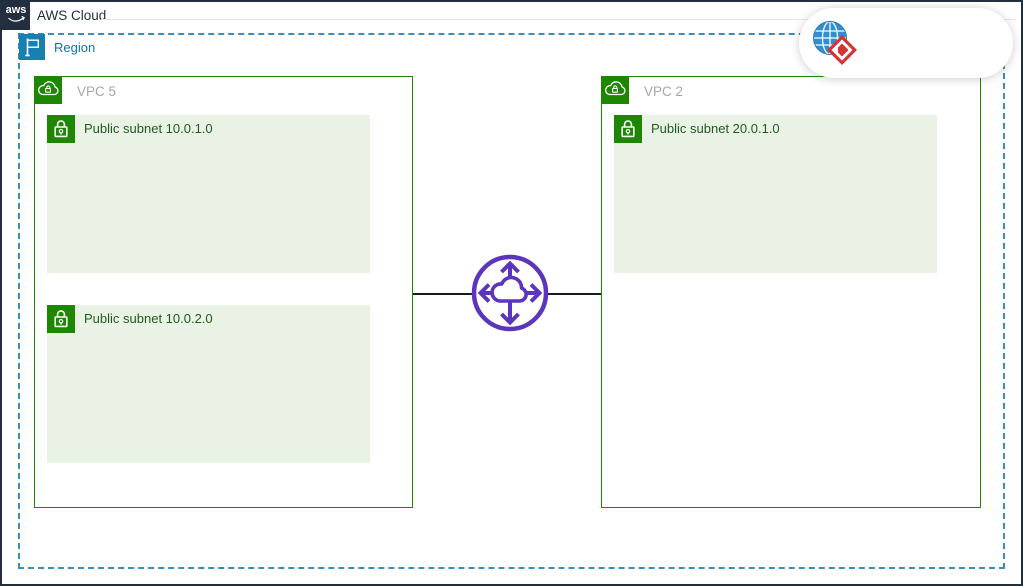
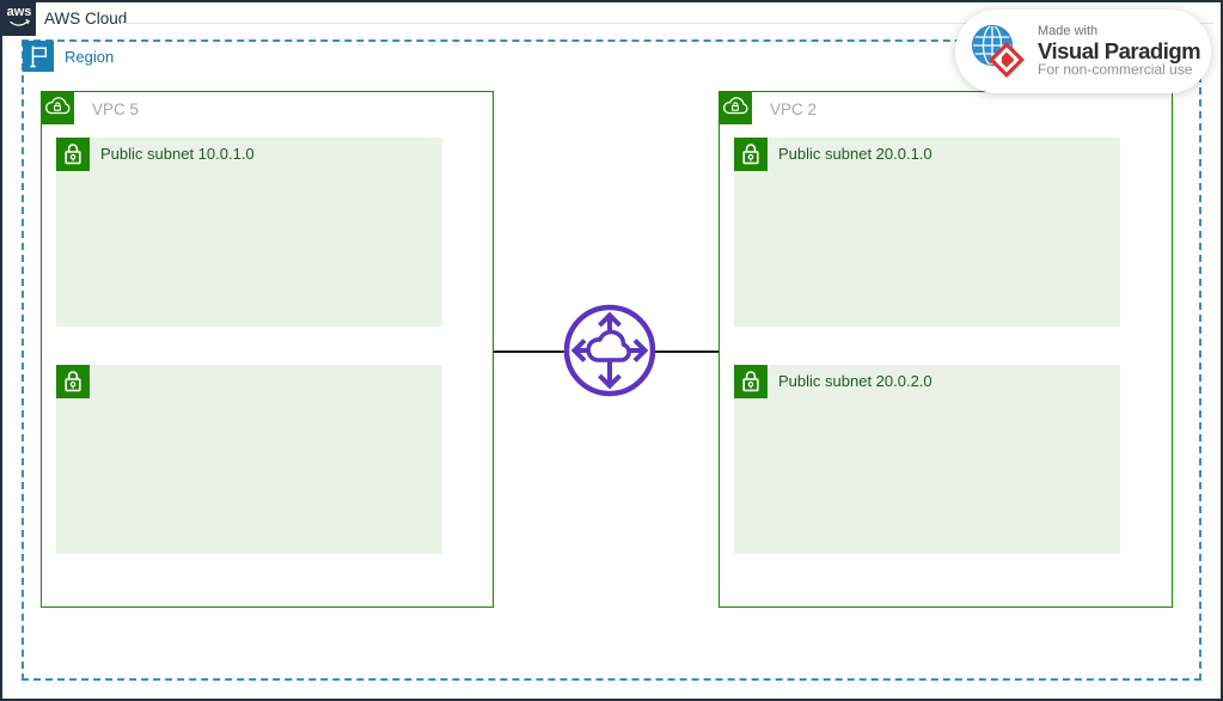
  aws
  AWS Cloud
  Region
  VPC 5
  Public subnet 10.0.1.0
- Public subnet 10.0.2.0
  VPC 2
  Public subnet 20.0.1.0
+ Public subnet 20.0.2.0
+ Made with
+ Visual Paradigm
+ For non-commercial use
